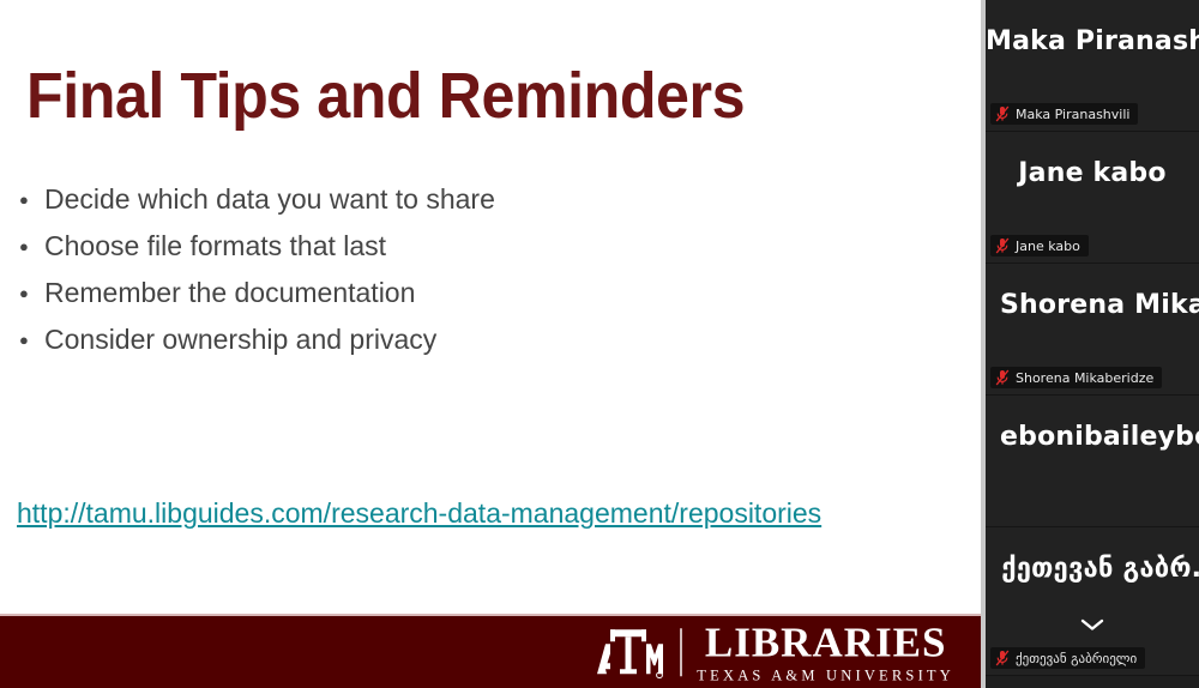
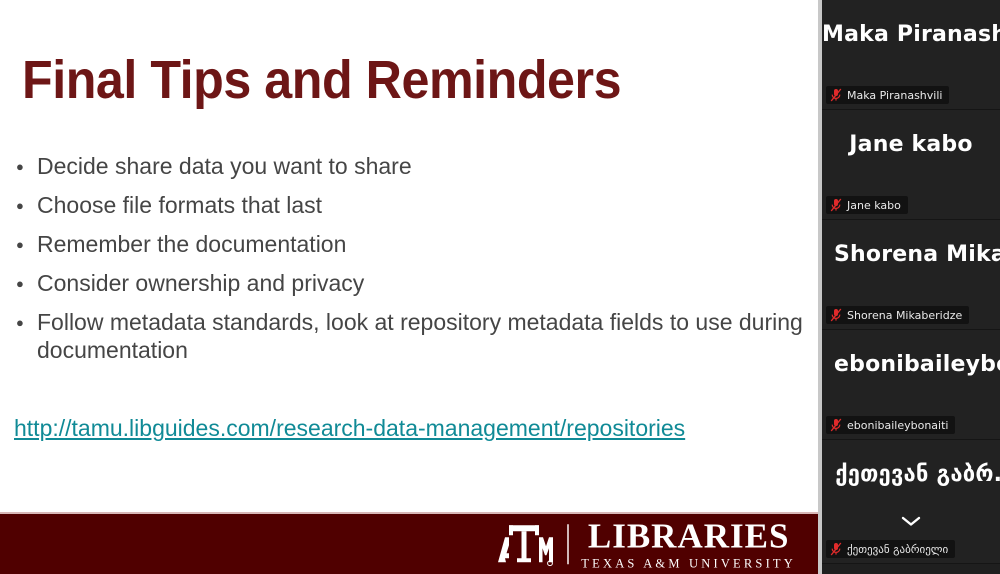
  Final Tips and Reminders
- Decide which data you want to share
+ Decide share data you want to share
  Choose file formats that last
  Remember the documentation
  Consider ownership and privacy
+ Follow metadata standards, look at repository metadata fields to use during documentation
  http://tamu.libguides.com/research-data-management/repositories
  LIBRARIES
  TEXAS A&M UNIVERSITY
  Maka Piranash
  Maka Piranashvili
  Jane kabo
  Jane kabo
  Shorena Mika
  Shorena Mikaberidze
  ebonibaileyb
+ ebonibaileybonaiti
  ქეთევან გაბრ.
  ქეთევან გაბრიელი
